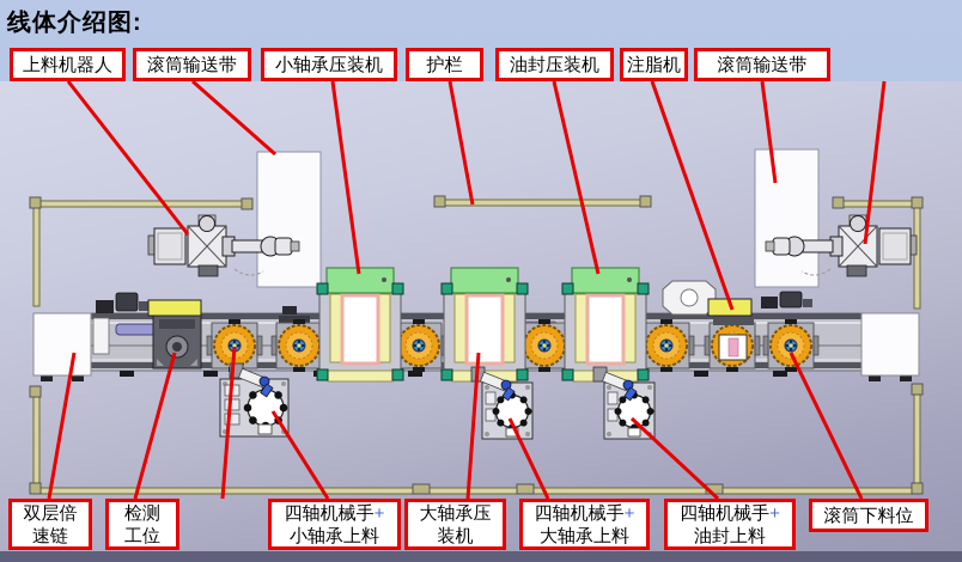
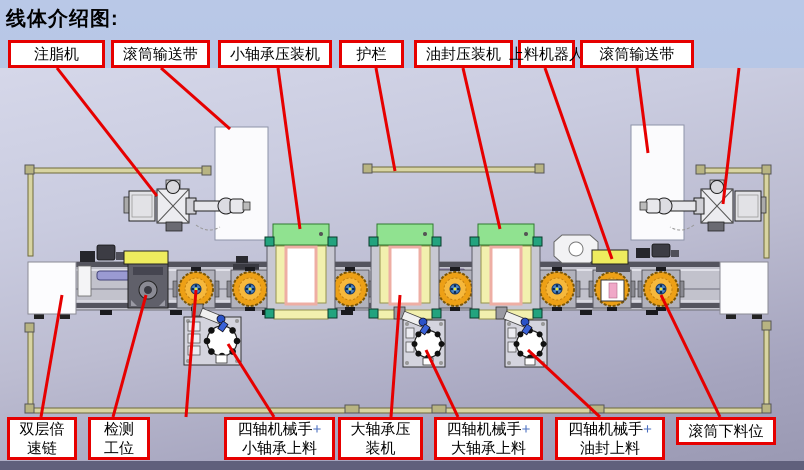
  线体介绍图:
- 上料机器人
+ 注脂机
  滚筒输送带
  小轴承压装机
  护栏
  油封压装机
- 注脂机
+ 上料机器人
  滚筒输送带
  双层倍
  速链
  检测
  工位
  四轴机械手+
  小轴承上料
  大轴承压
  装机
  四轴机械手+
  大轴承上料
  四轴机械手+
  油封上料
  滚筒下料位
